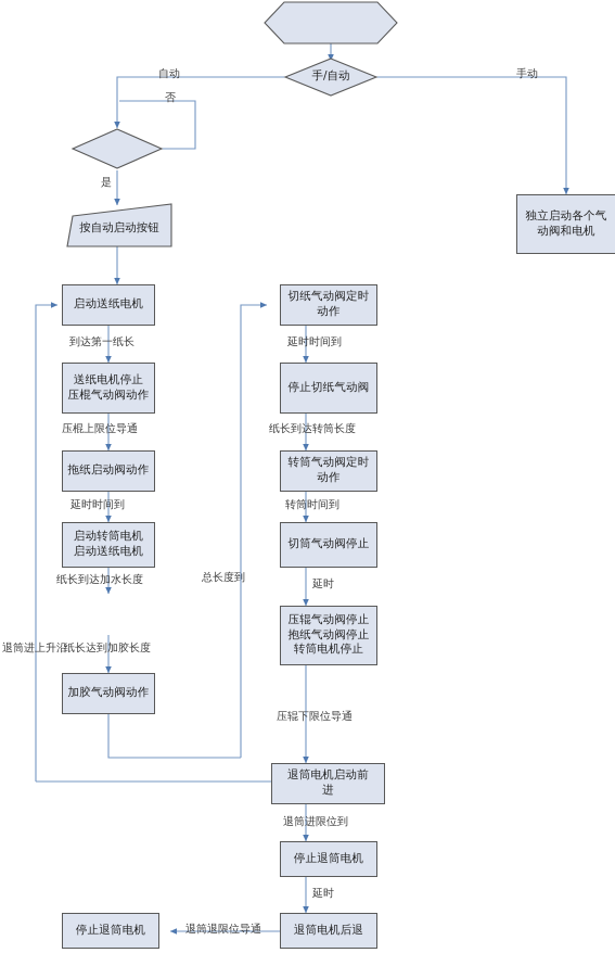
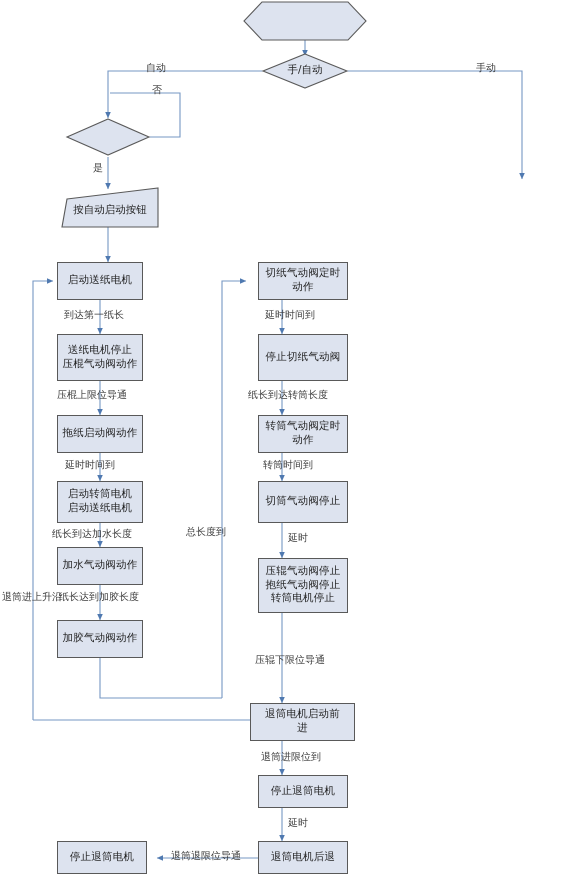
  手/自动
  按自动启动按钮
- 独立启动各个气
- 动阀和电机
  启动送纸电机
  送纸电机停止
  压棍气动阀动作
  拖纸启动阀动作
  启动转筒电机
  启动送纸电机
+ 加水气动阀动作
  加胶气动阀动作
  切纸气动阀定时
  动作
  停止切纸气动阀
  转筒气动阀定时
  动作
  切筒气动阀停止
  压辊气动阀停止
  抱纸气动阀停止
  转筒电机停止
  退筒电机启动前
  进
  停止退筒电机
  退筒电机后退
  停止退筒电机
  自动
  手动
  否
  是
  到达第一纸长
  压棍上限位导通
  延时时间到
  纸长到达加水长度
  退筒进上升沿
  纸长达到加胶长度
  延时时间到
  纸长到达转筒长度
  转筒时间到
  延时
  压辊下限位导通
  总长度到
  退筒进限位到
  延时
  退筒退限位导通
